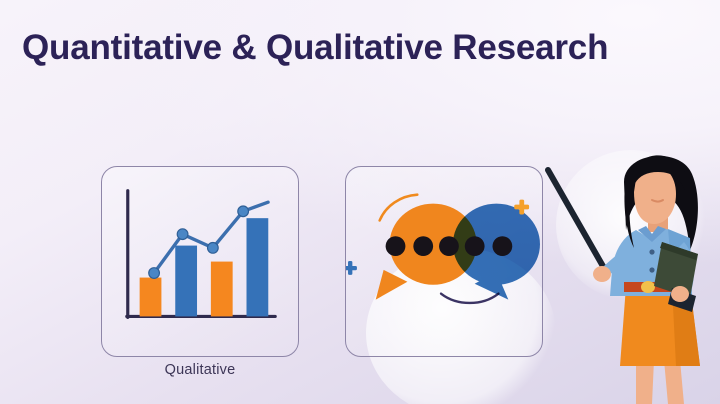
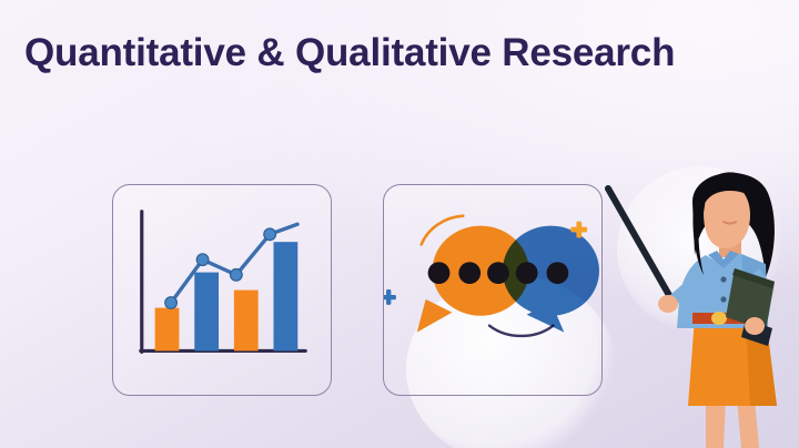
  Quantitative & Qualitative Research
- Qualitative
